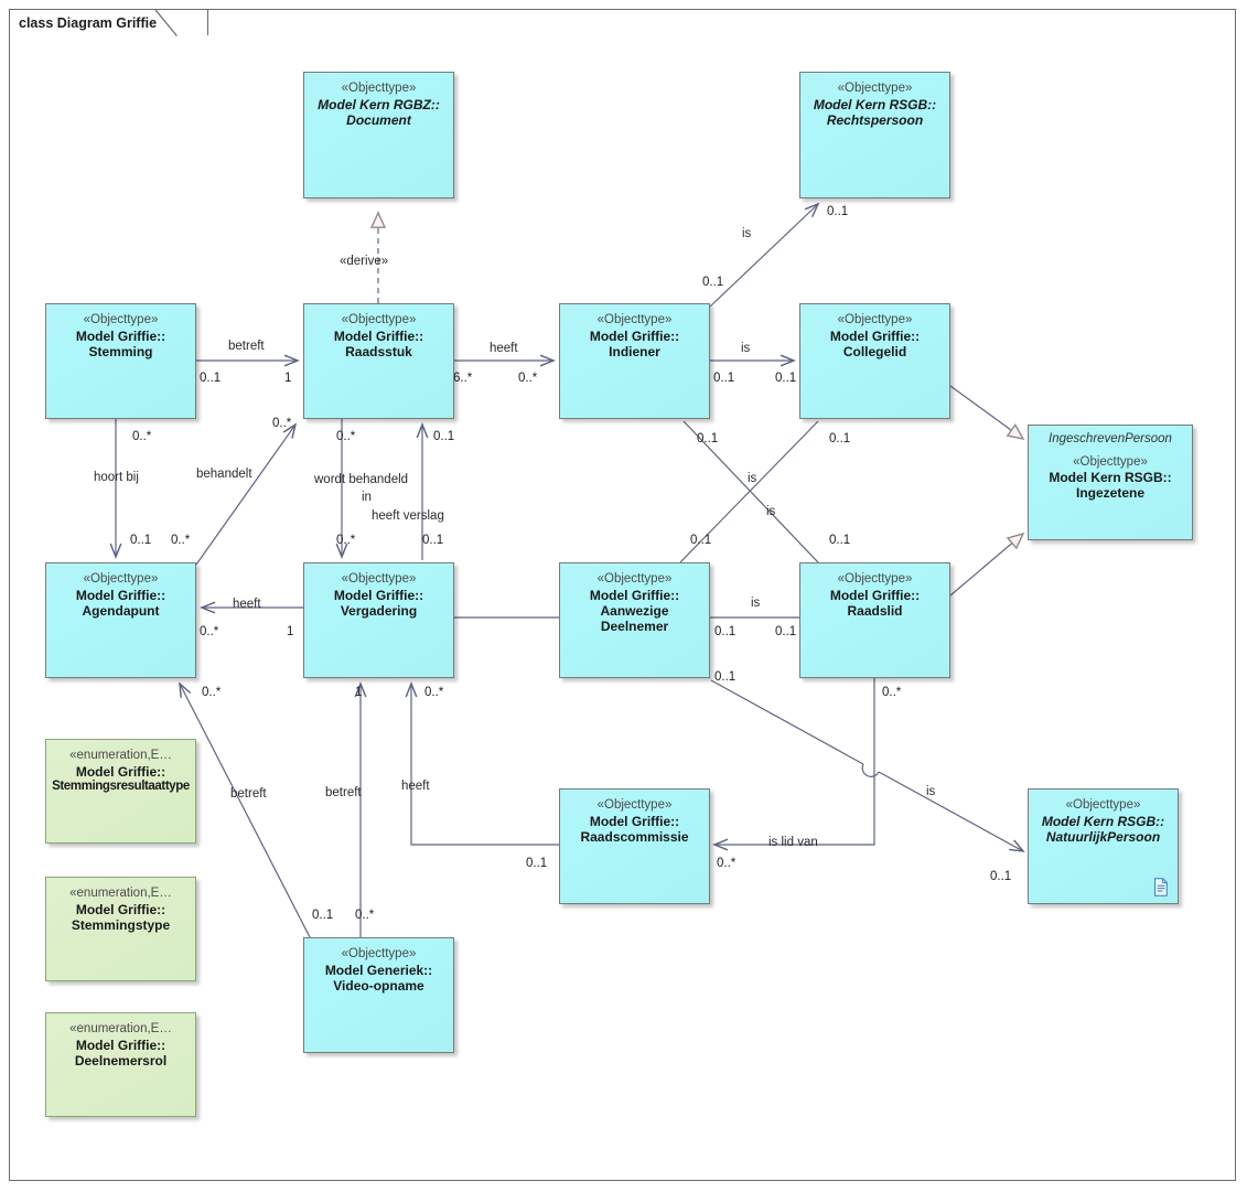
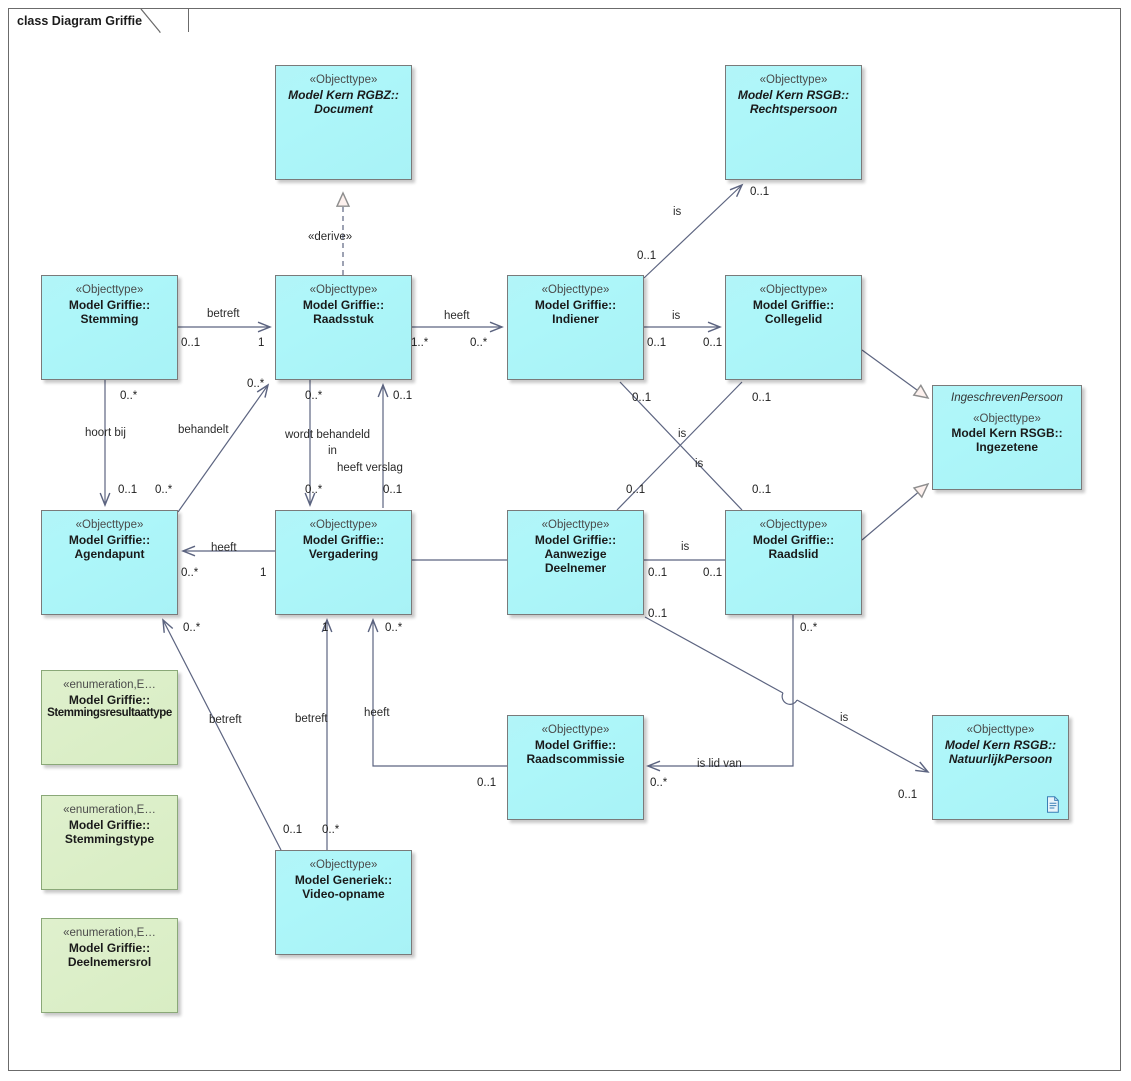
  class Diagram Griffie
  «derive»
  betreft
  0..1
  1
  heeft
- 6..*
+ 1..*
  0..*
  is
  0..1
  0..1
  is
  0..1
  0..1
  hoort bij
  0..*
  0..1
  behandelt
  0..*
  0..*
  wordt behandeld
  in
  0..*
  0..*
  heeft verslag
  0..1
  0..1
  heeft
  0..*
  1
  is
  0..1
  0..1
  is
  0..1
  0..1
  is
  0..1
  0..1
  is lid van
  0..*
  0..*
  is
  0..1
  0..1
  heeft
  0..1
  0..*
  betreft
  1
  0..*
  betreft
  0..*
  0..1
  «Objecttype»
  Model Kern RGBZ::
  Document
  «Objecttype»
  Model Kern RSGB::
  Rechtspersoon
  «Objecttype»
  Model Griffie::
  Stemming
  «Objecttype»
  Model Griffie::
  Raadsstuk
  «Objecttype»
  Model Griffie::
  Indiener
  «Objecttype»
  Model Griffie::
  Collegelid
  IngeschrevenPersoon
  «Objecttype»
  Model Kern RSGB::
  Ingezetene
  «Objecttype»
  Model Griffie::
  Agendapunt
  «Objecttype»
  Model Griffie::
  Vergadering
  «Objecttype»
  Model Griffie::
  Aanwezige Deelnemer
  «Objecttype»
  Model Griffie::
  Raadslid
  «Objecttype»
  Model Griffie::
  Raadscommissie
  «Objecttype»
  Model Kern RSGB::
  NatuurlijkPersoon
  «Objecttype»
  Model Generiek::
  Video-opname
  «enumeration,E…
  Model Griffie::
  Stemmingsresultaattype
  «enumeration,E…
  Model Griffie::
  Stemmingstype
  «enumeration,E…
  Model Griffie::
  Deelnemersrol
